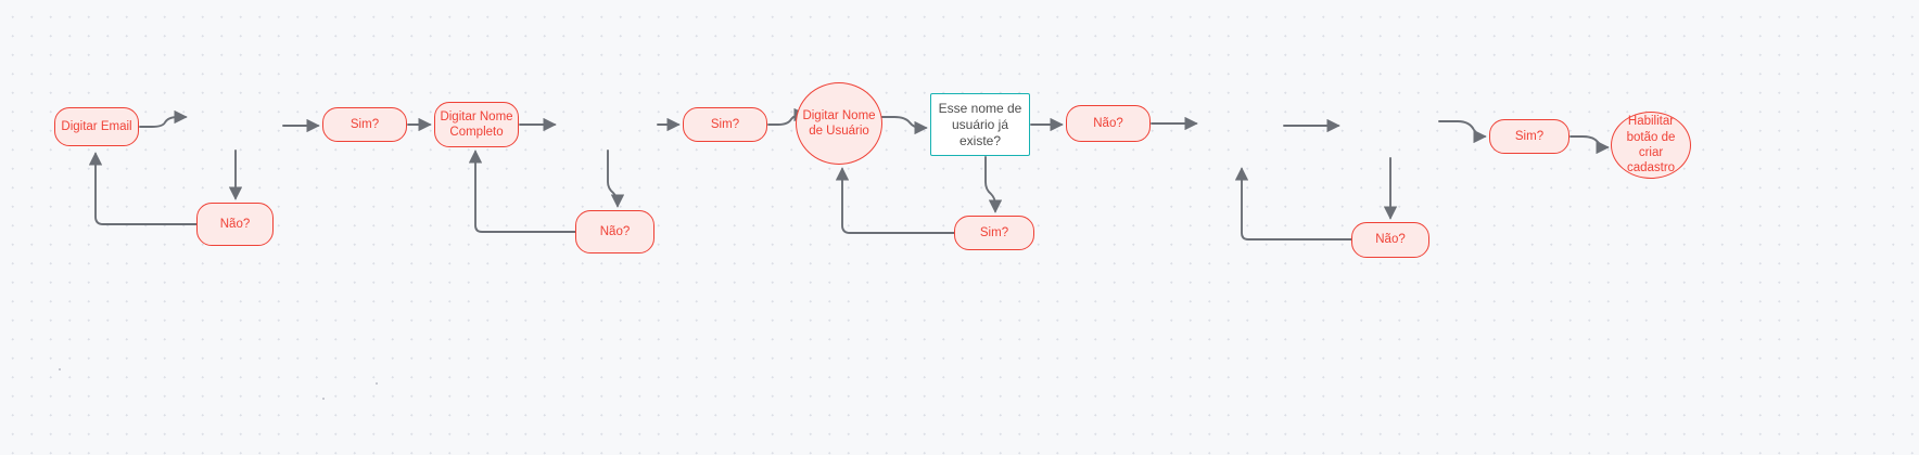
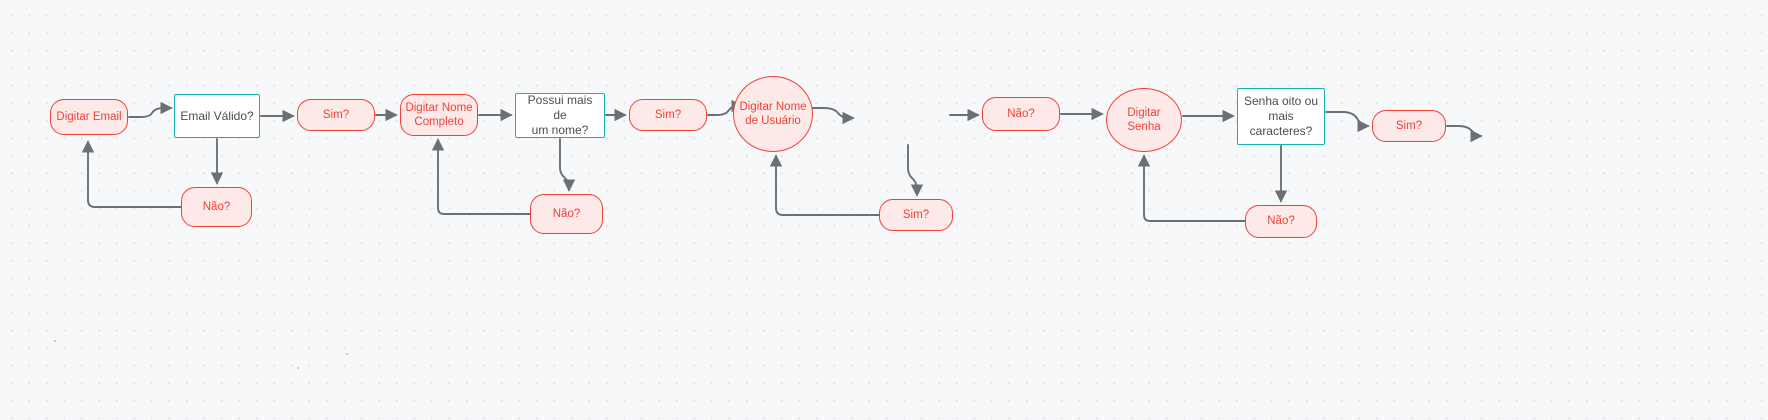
  Digitar Email
+ Email Válido?
  Sim?
  Não?
  Digitar Nome
  Completo
+ Possui mais de
+ um nome?
  Sim?
  Não?
  Digitar Nome
  de Usuário
- Esse nome de
- usuário já
- existe?
  Não?
  Sim?
+ Digitar
+ Senha
+ Senha oito ou
+ mais
+ caracteres?
  Não?
  Sim?
- Habilitar
- botão de
- criar cadastro
